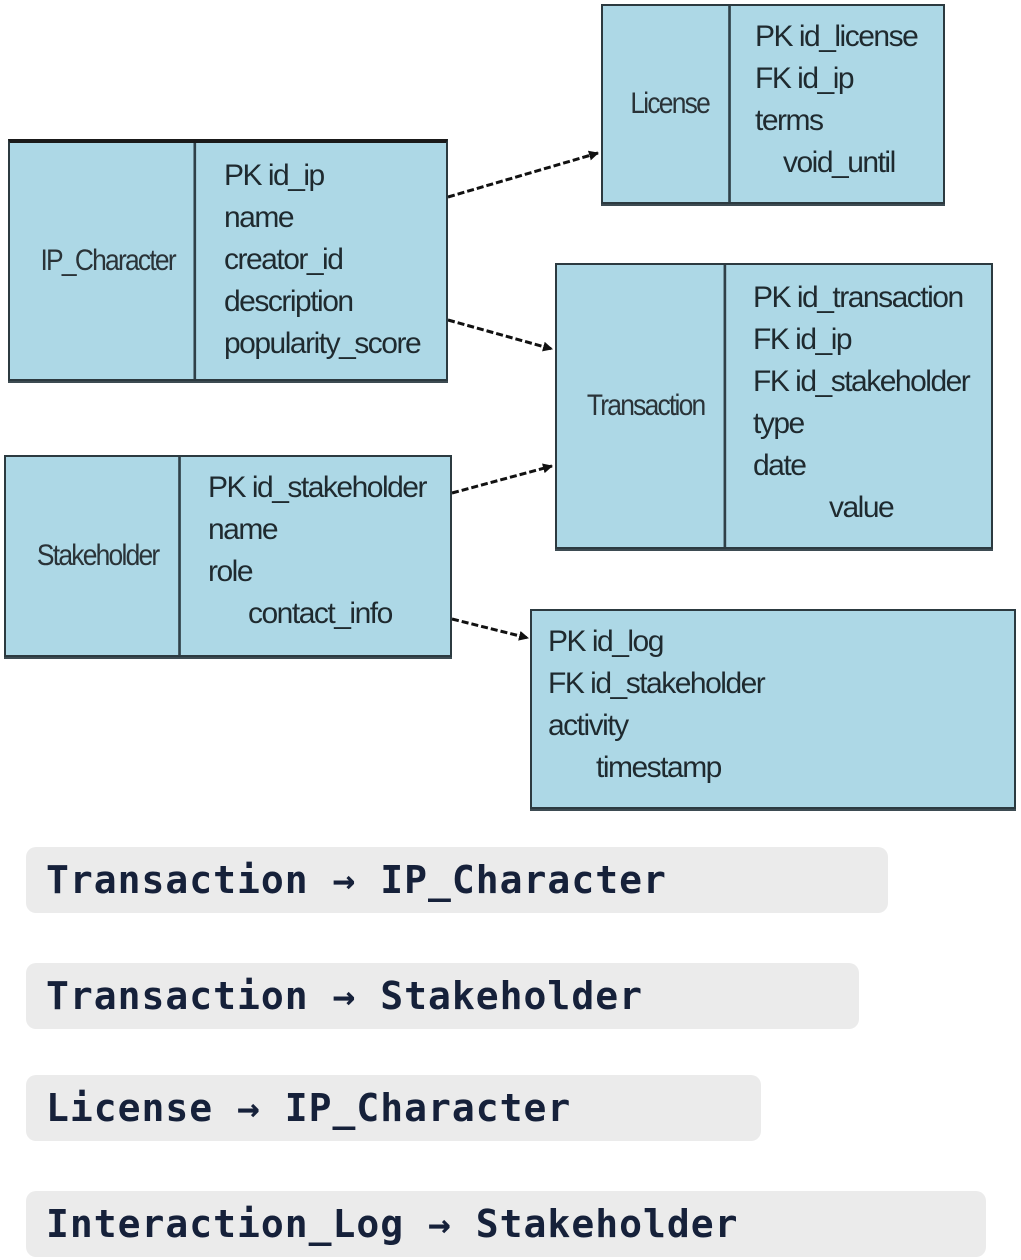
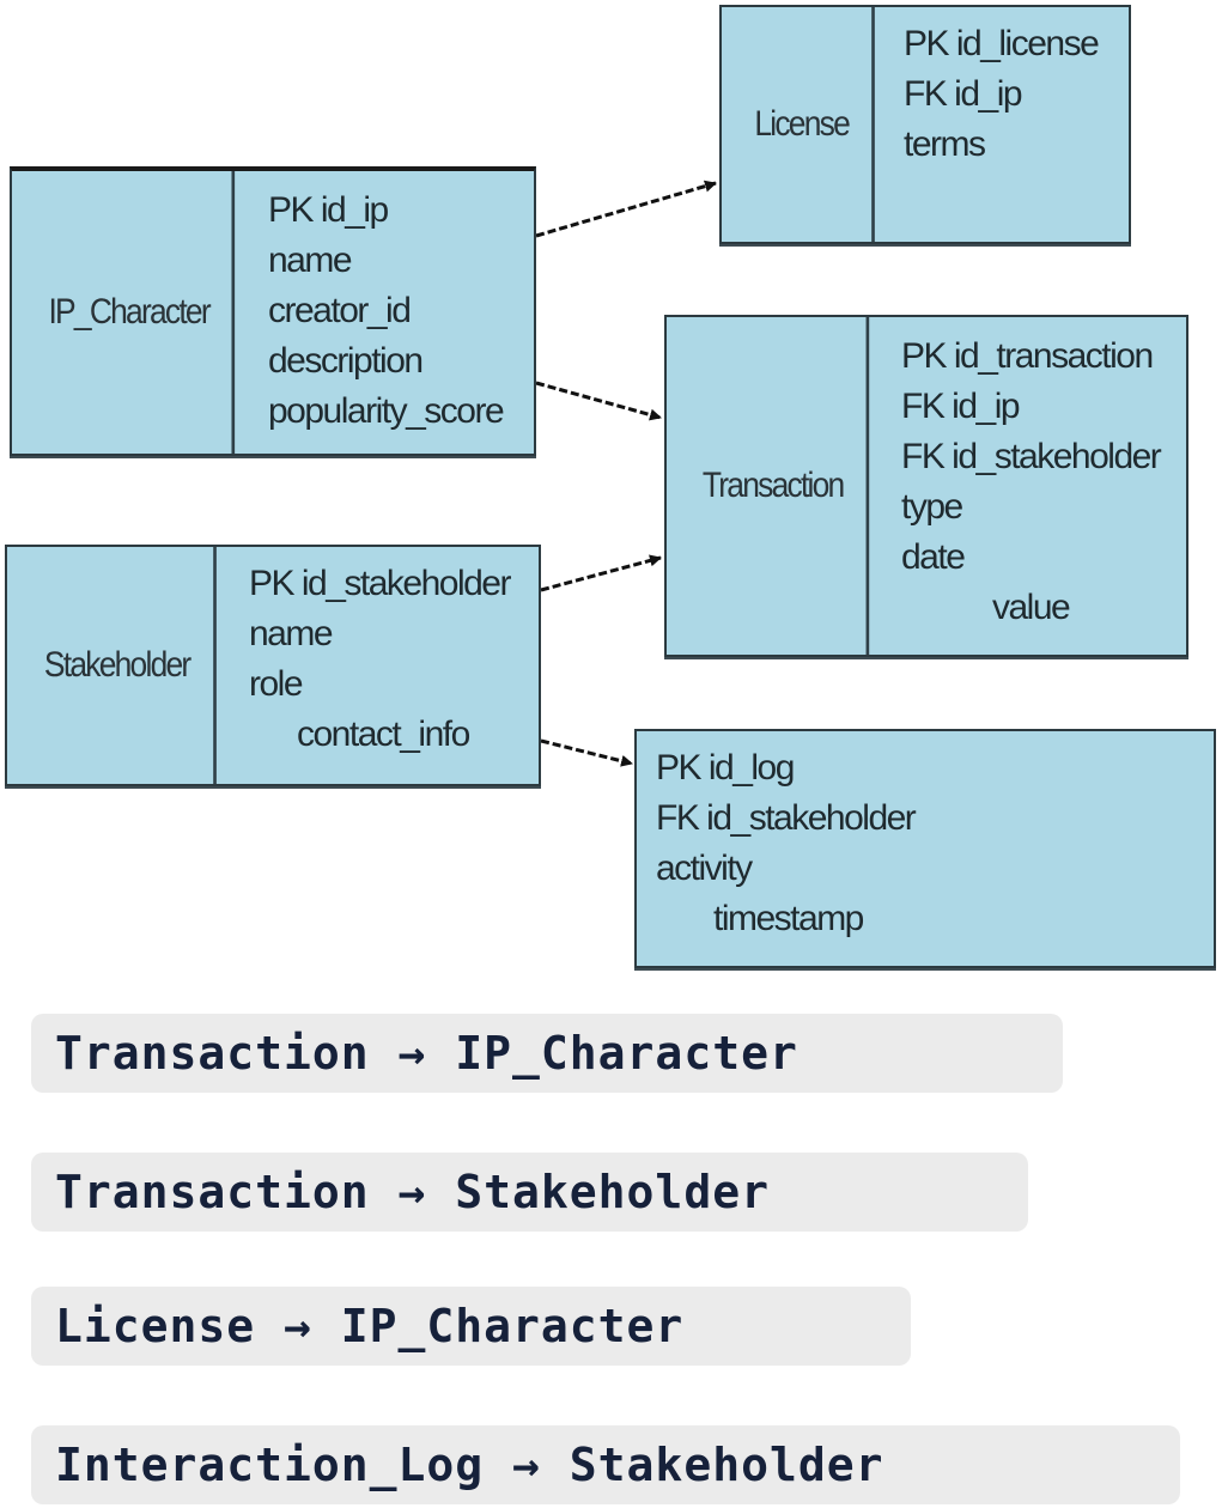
  License
  PK id_license
  FK id_ip
  terms
- void_until
  IP_Character
  PK id_ip
  name
  creator_id
  description
  popularity_score
  Transaction
  PK id_transaction
  FK id_ip
  FK id_stakeholder
  type
  date
  value
  Stakeholder
  PK id_stakeholder
  name
  role
  contact_info
  PK id_log
  FK id_stakeholder
  activity
  timestamp
  Transaction → IP_Character
  Transaction → Stakeholder
  License → IP_Character
  Interaction_Log → Stakeholder
